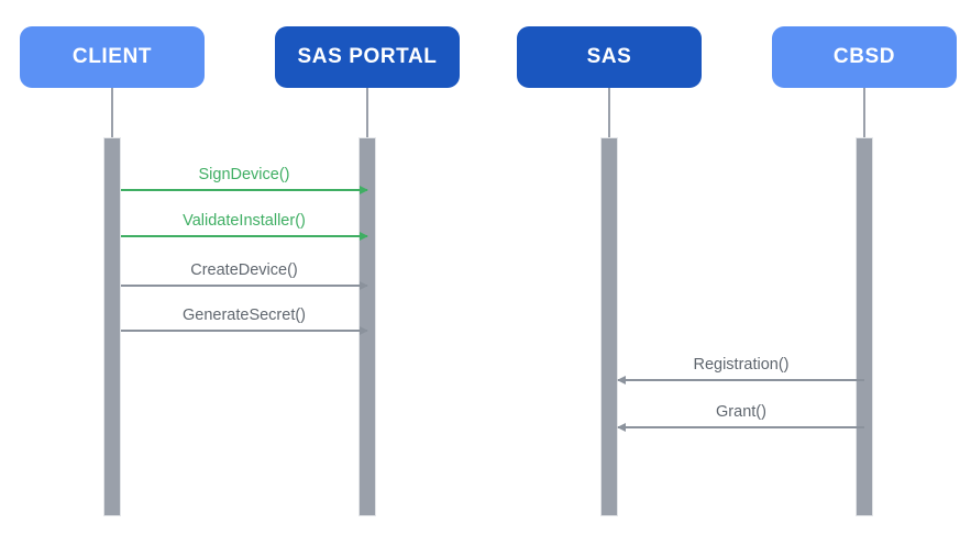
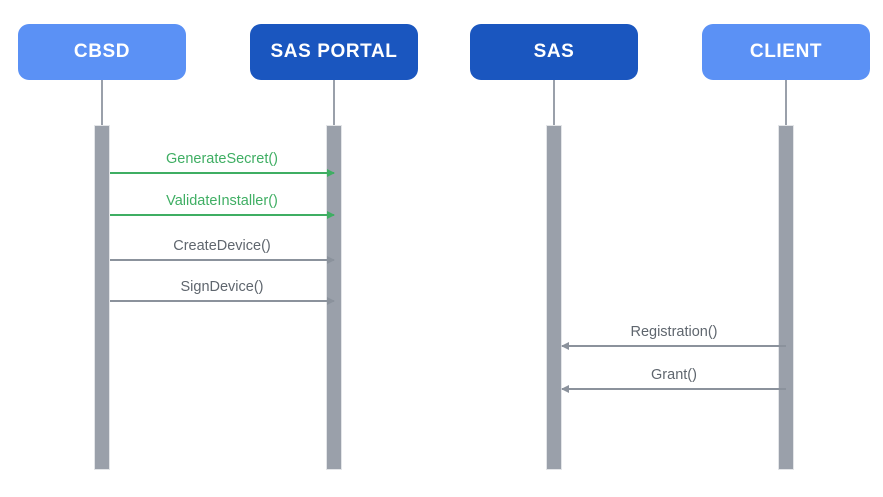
- CLIENT
+ CBSD
  SAS PORTAL
  SAS
- CBSD
+ CLIENT
- SignDevice()
+ GenerateSecret()
  ValidateInstaller()
  CreateDevice()
- GenerateSecret()
+ SignDevice()
  Registration()
  Grant()
